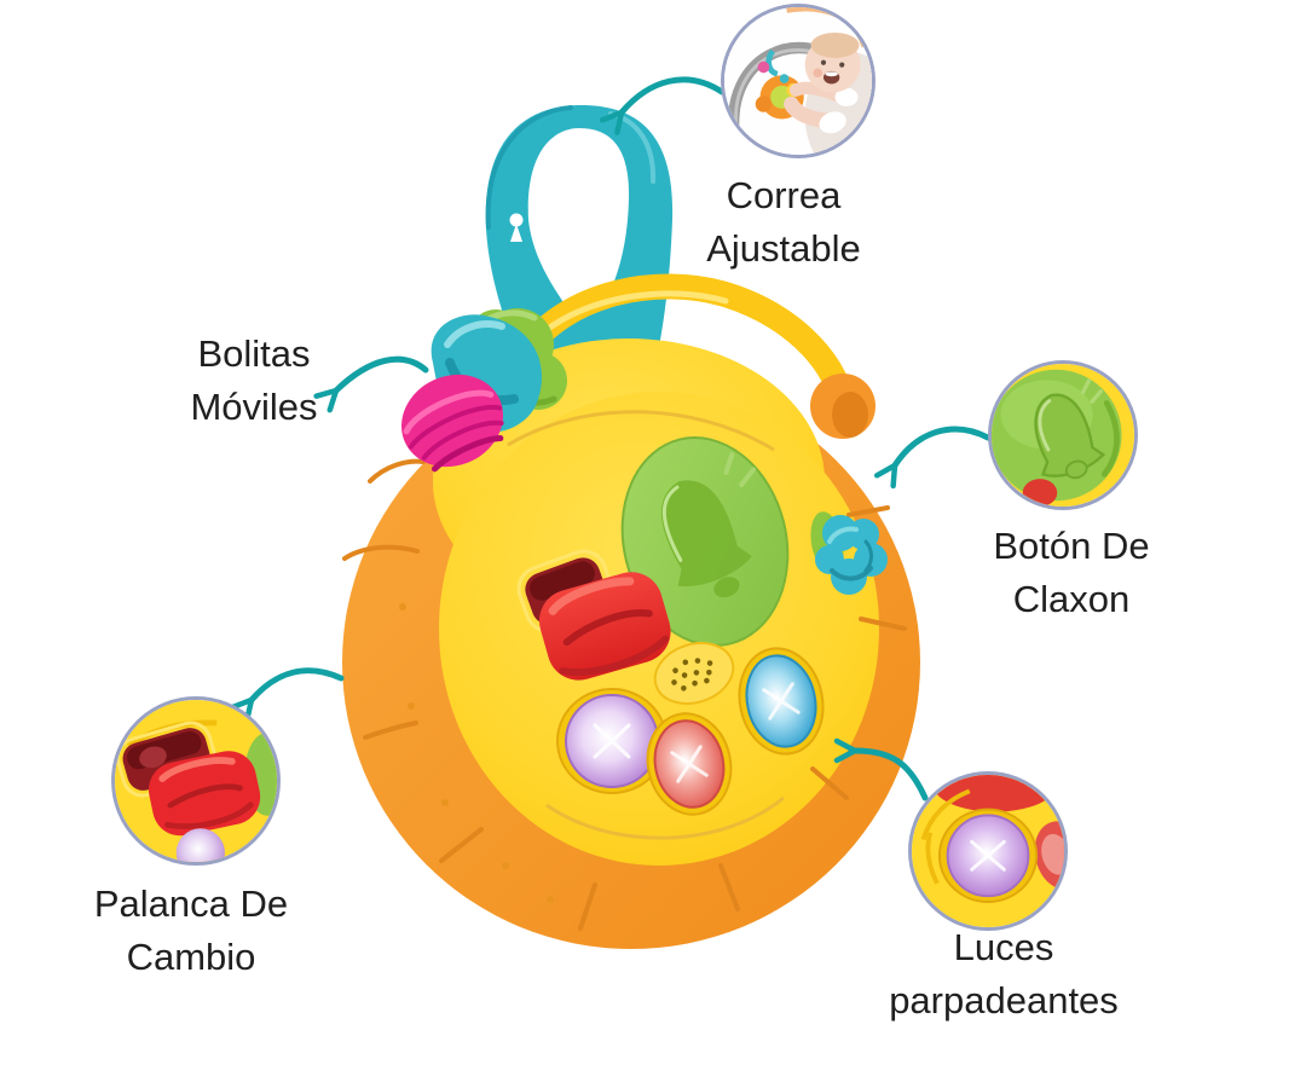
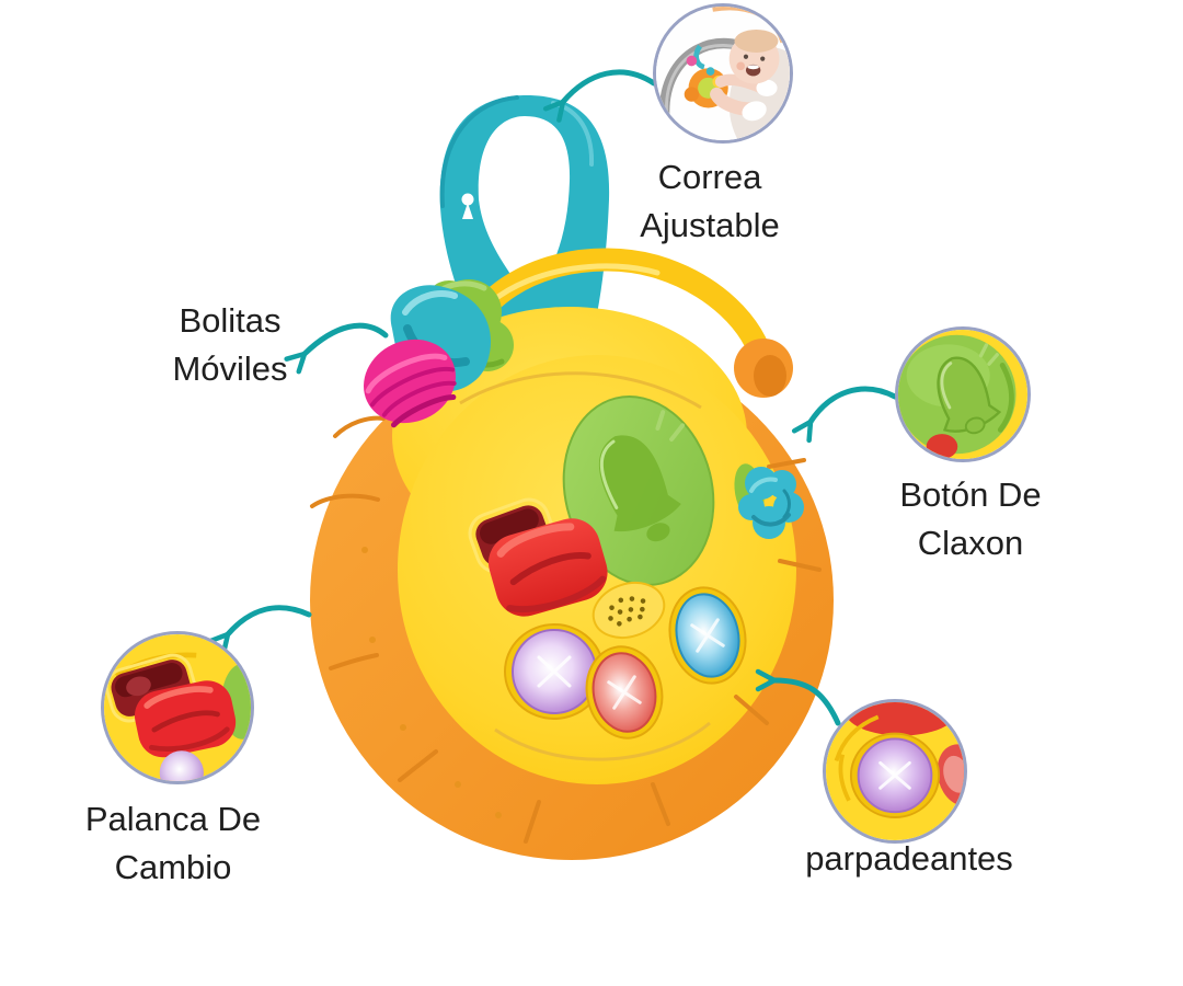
  Correa
  Ajustable
  Bolitas
  Móviles
  Botón De
  Claxon
  Palanca De
  Cambio
- Luces
  parpadeantes
